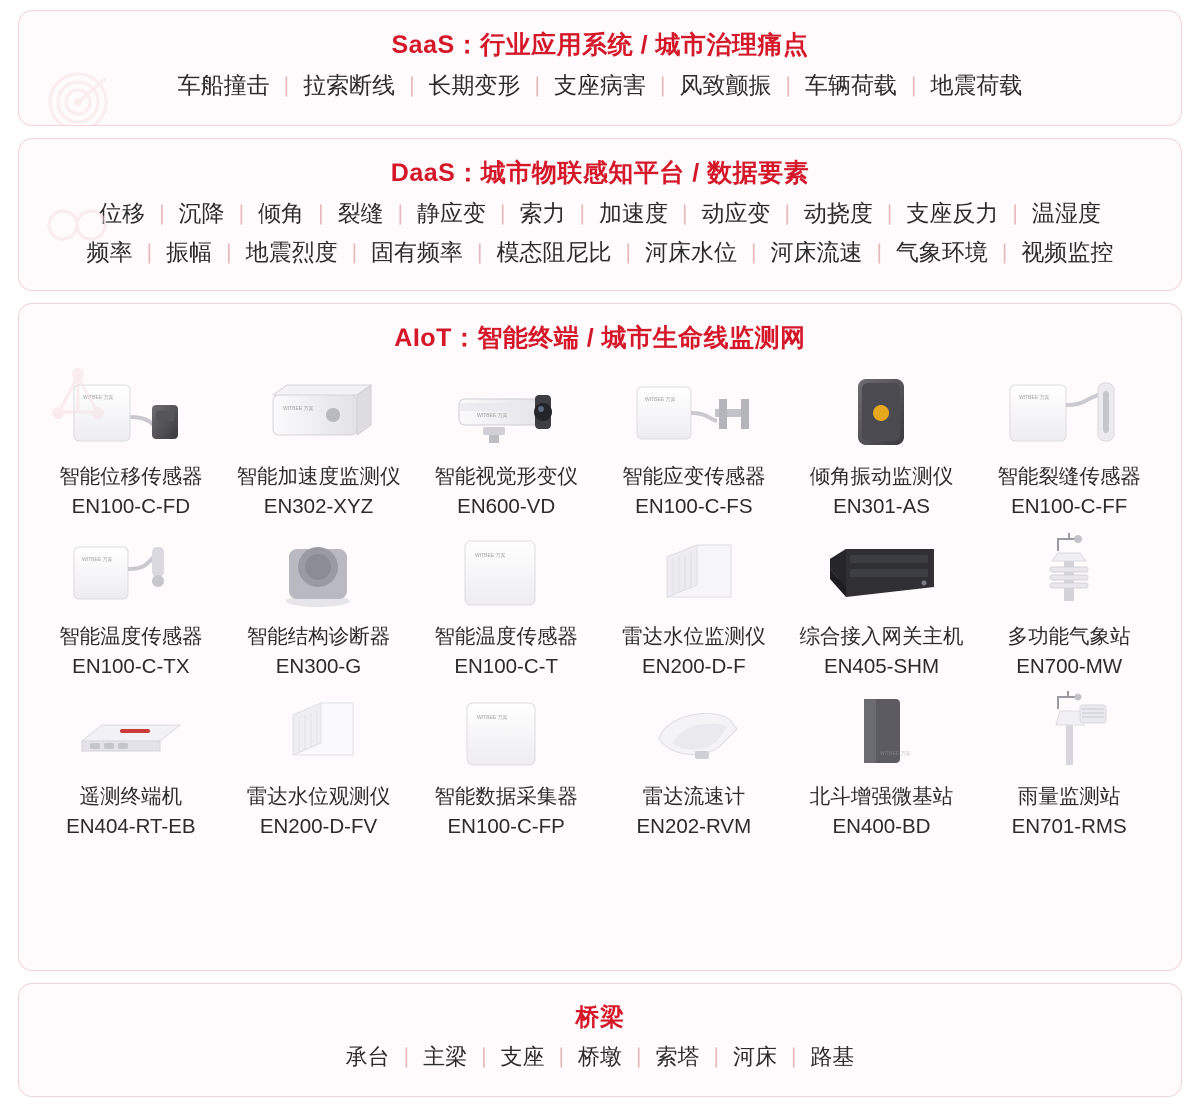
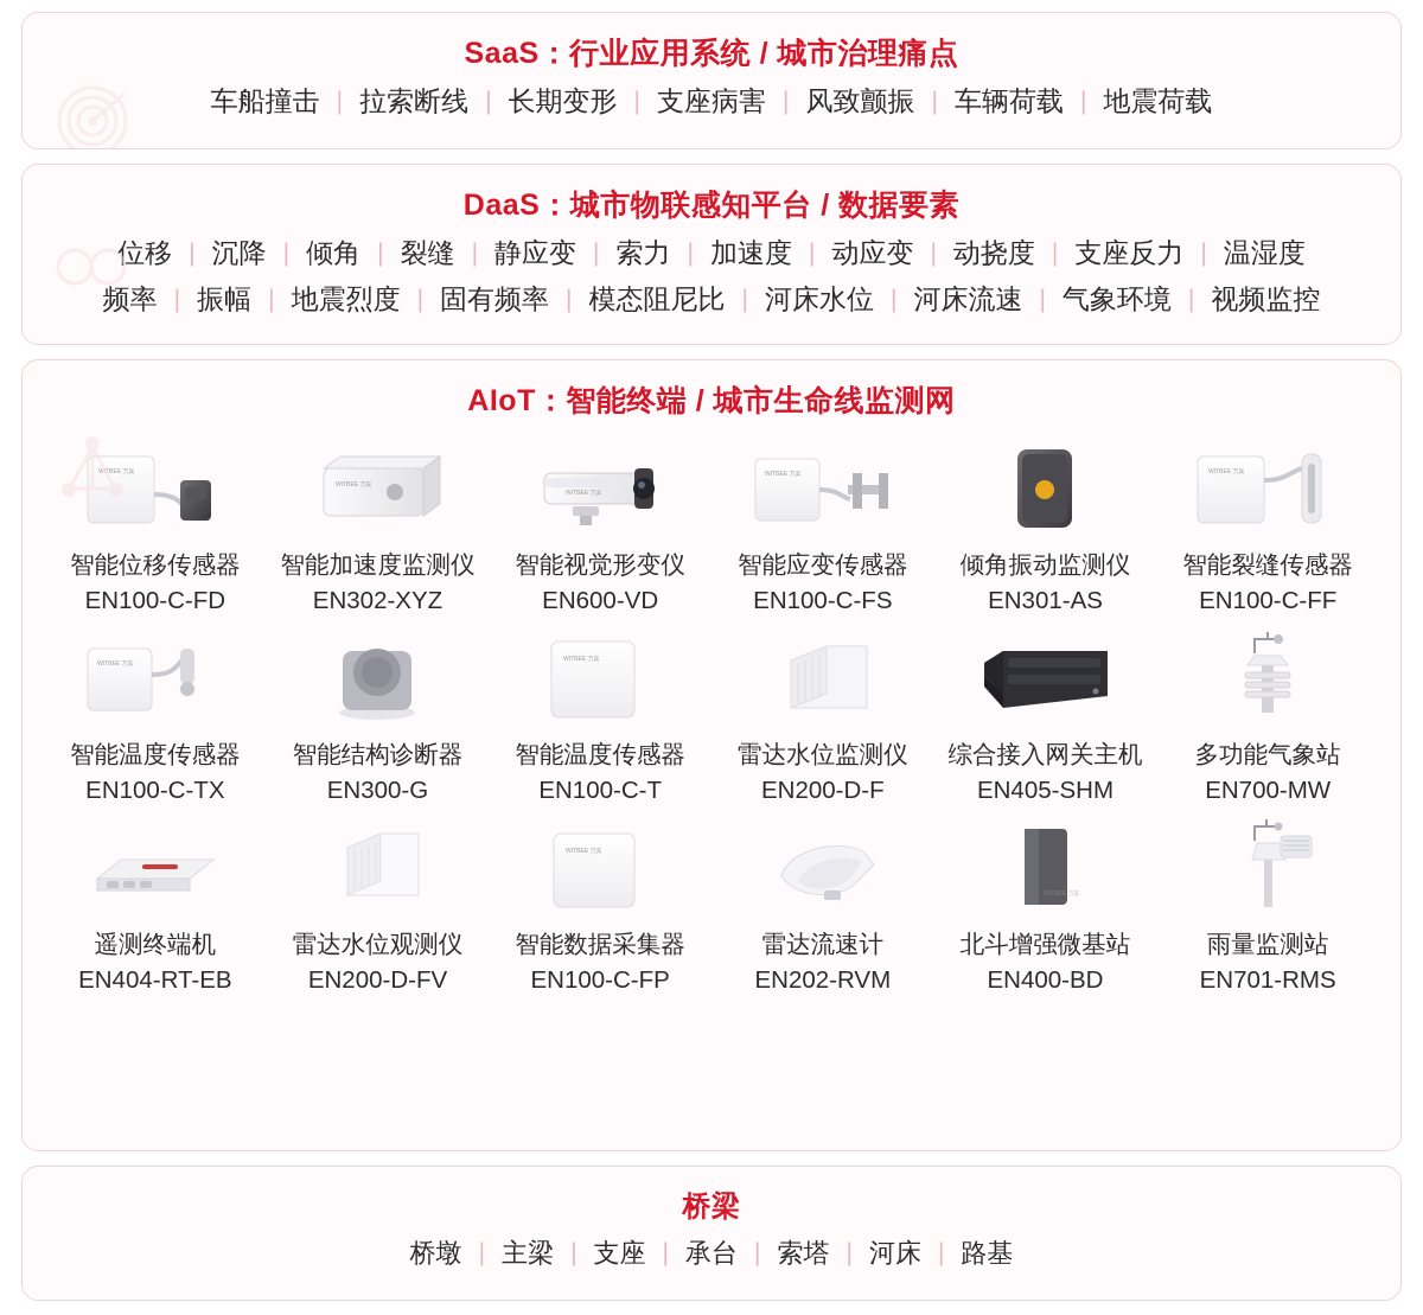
  SaaS：行业应用系统 / 城市治理痛点
  车船撞击
  |
  拉索断线
  |
  长期变形
  |
  支座病害
  |
  风致颤振
  |
  车辆荷载
  |
  地震荷载
  DaaS：城市物联感知平台 / 数据要素
  位移
  |
  沉降
  |
  倾角
  |
  裂缝
  |
  静应变
  |
  索力
  |
  加速度
  |
  动应变
  |
  动挠度
  |
  支座反力
  |
  温湿度
  频率
  |
  振幅
  |
  地震烈度
  |
  固有频率
  |
  模态阻尼比
  |
  河床水位
  |
  河床流速
  |
  气象环境
  |
  视频监控
  AIoT：智能终端 / 城市生命线监测网
  智能位移传感器
  EN100-C-FD
  智能加速度监测仪
  EN302-XYZ
  智能视觉形变仪
  EN600-VD
  智能应变传感器
  EN100-C-FS
  倾角振动监测仪
  EN301-AS
  智能裂缝传感器
  EN100-C-FF
  智能温度传感器
  EN100-C-TX
  智能结构诊断器
  EN300-G
  智能温度传感器
  EN100-C-T
  雷达水位监测仪
  EN200-D-F
  综合接入网关主机
  EN405-SHM
  多功能气象站
  EN700-MW
  遥测终端机
  EN404-RT-EB
  雷达水位观测仪
  EN200-D-FV
  智能数据采集器
  EN100-C-FP
  雷达流速计
  EN202-RVM
  北斗增强微基站
  EN400-BD
  雨量监测站
  EN701-RMS
  桥梁
- 承台
+ 桥墩
  |
  主梁
  |
  支座
  |
- 桥墩
+ 承台
  |
  索塔
  |
  河床
  |
  路基
